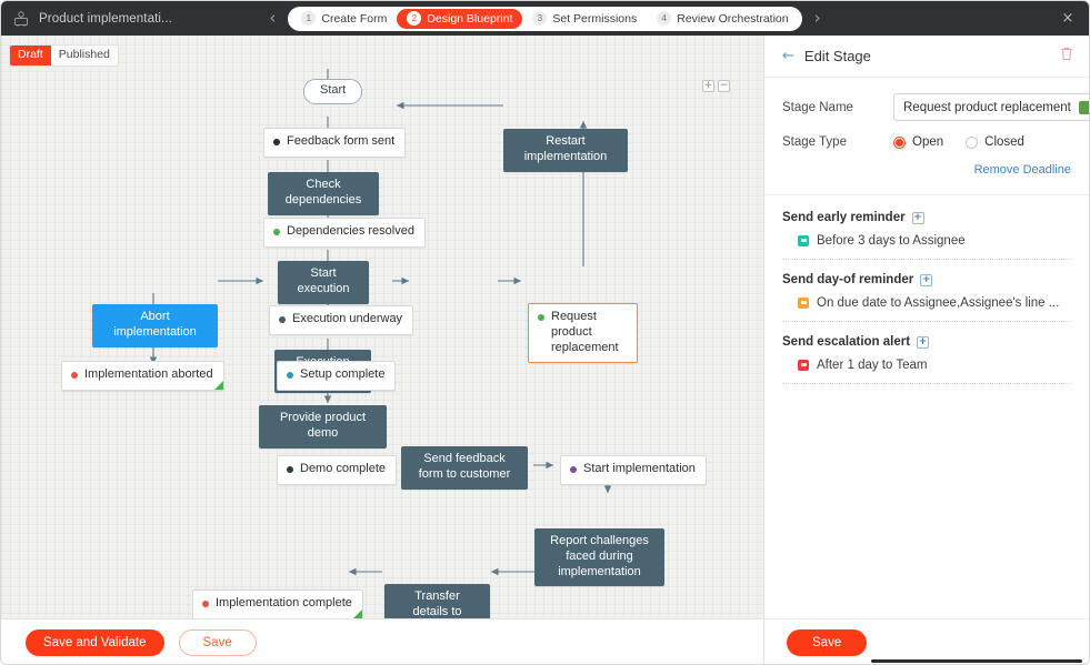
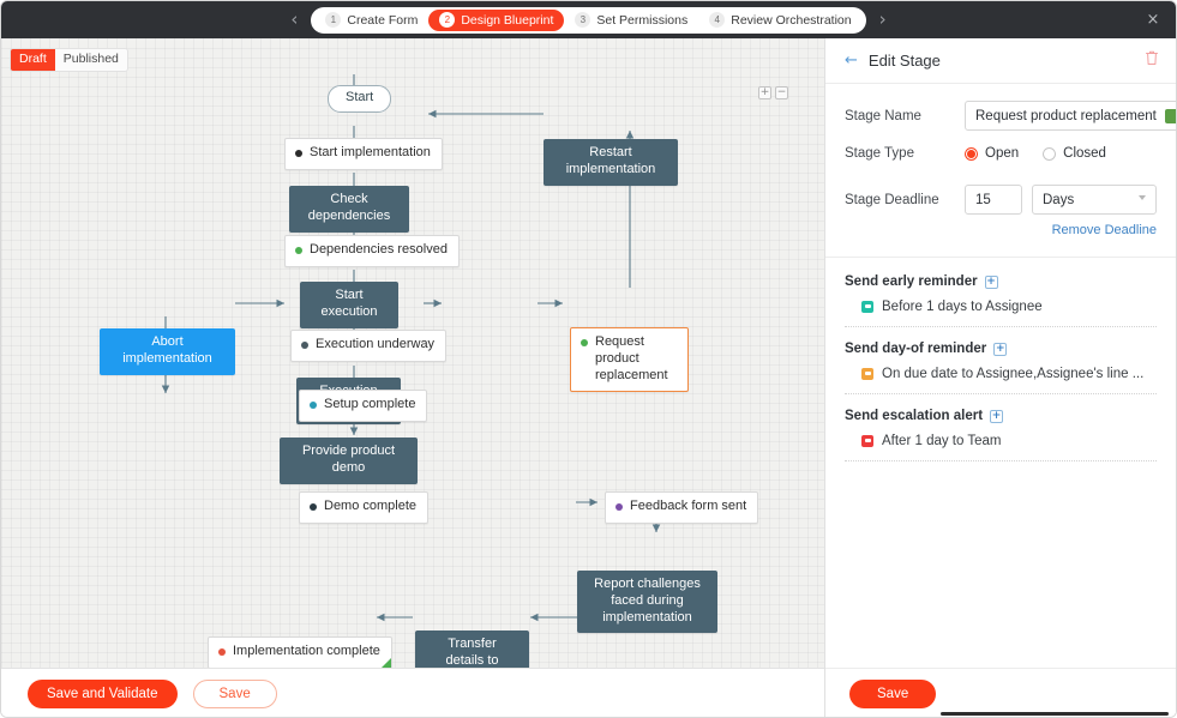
- Product implementati...
  ‹
  1
  Create Form
  2
  Design Blueprint
  3
  Set Permissions
  4
  Review Orchestration
  ›
  ×
  Draft
  Published
  +
  −
  Start
- Feedback form sent
+ Start implementation
  Check dependencies
  Dependencies resolved
  Start execution
  Abort implementation
  Execution underway
  Request product replacement
  Restart implementation
- Implementation aborted
  Setup complete
  Provide product demo
  Demo complete
- Send feedback form to customer
- Start implementation
+ Feedback form sent
  Report challenges faced during implementation
  Implementation complete
  Save and Validate
  Save
  ←
  Edit Stage
  Stage Name
  Request product replacement
  Stage Type
  Open
  Closed
+ Stage Deadline
+ 15
+ Days
  Remove Deadline
  Send early reminder
  +
- Before 3 days to Assignee
+ Before 1 days to Assignee
  Send day-of reminder
  +
  On due date to Assignee,Assignee's line ...
  Send escalation alert
  +
  After 1 day to Team
  Save
